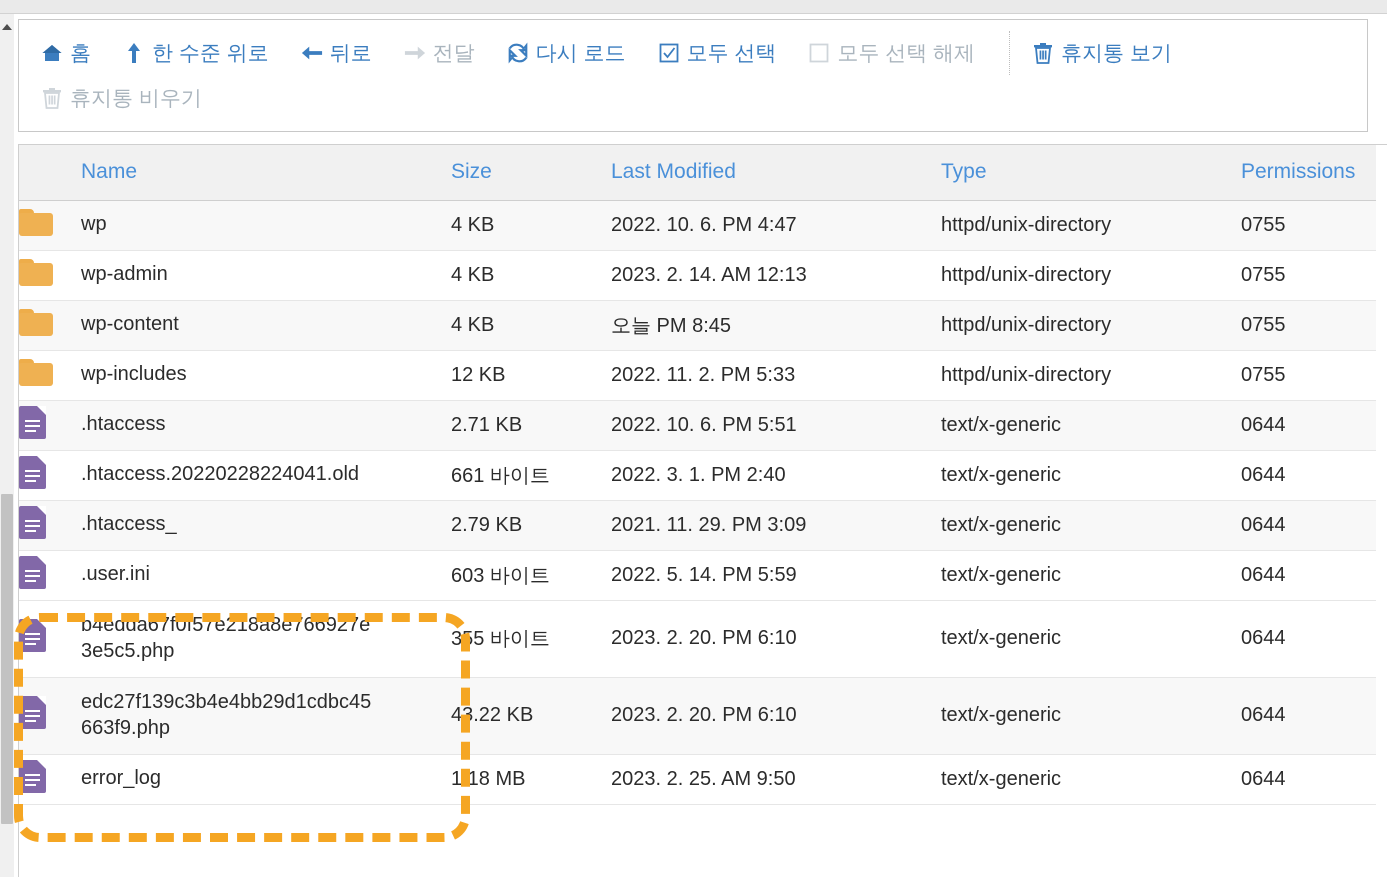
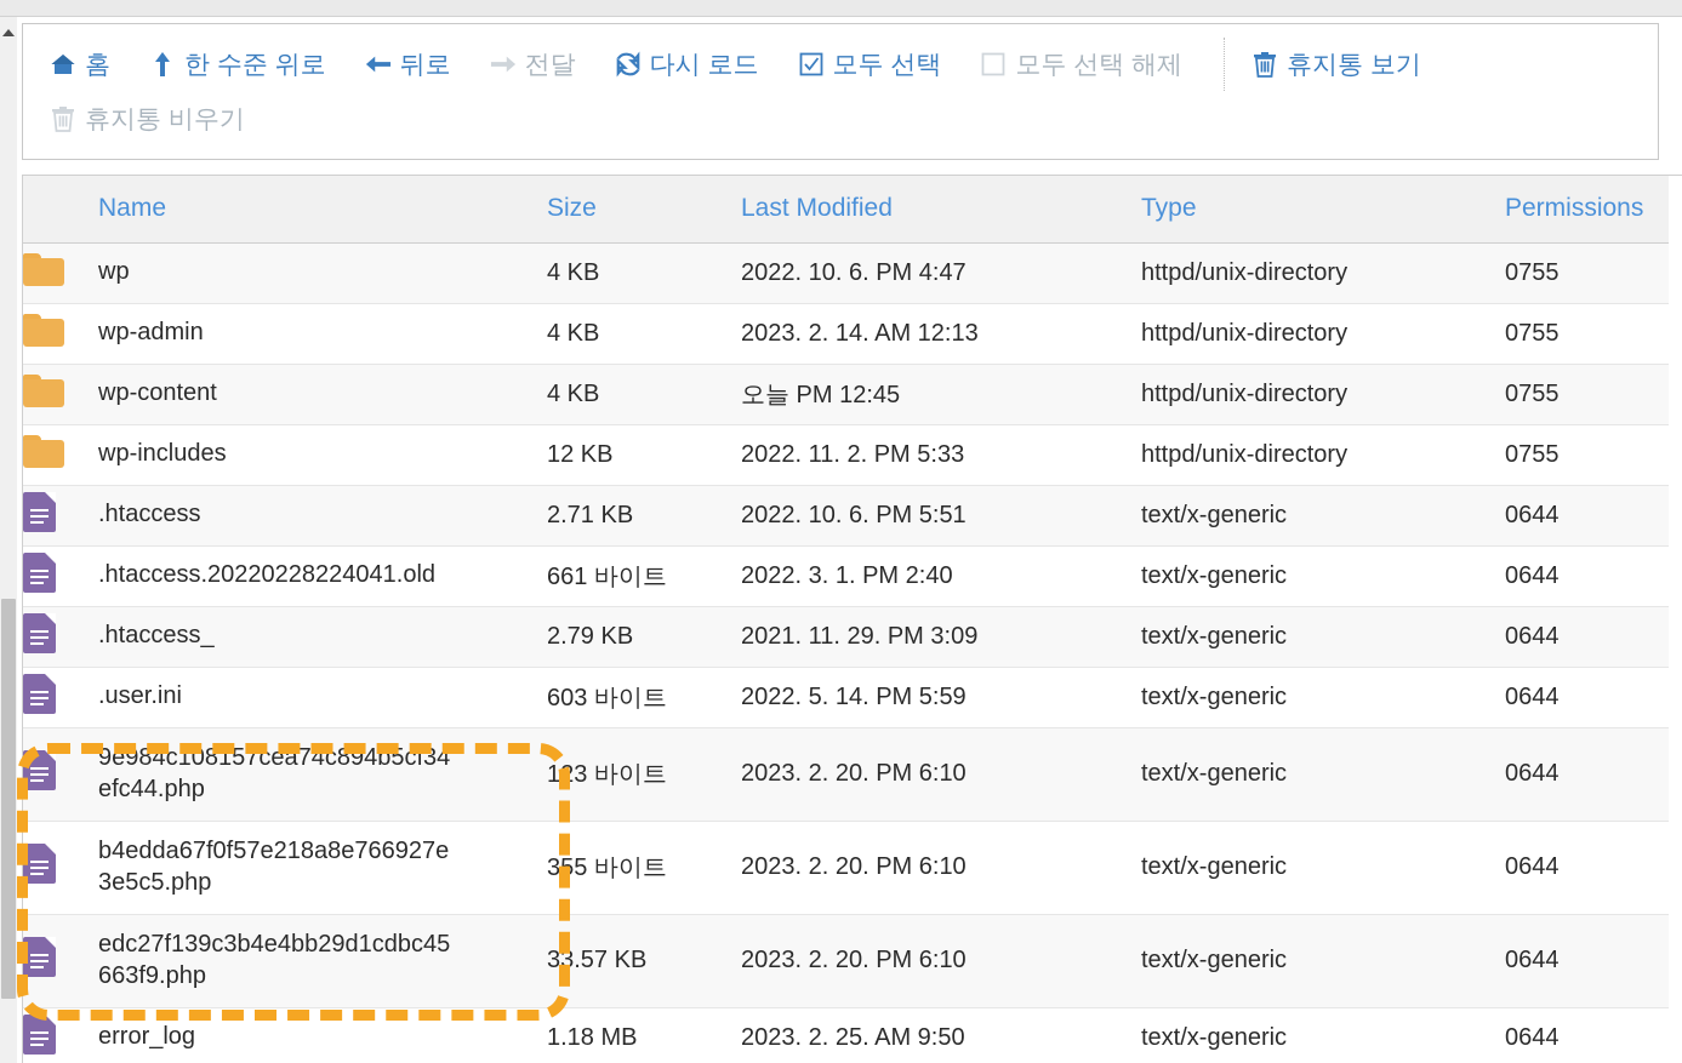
  홈
  한 수준 위로
  뒤로
  전달
  다시 로드
  모두 선택
  모두 선택 해제
  휴지통 보기
  휴지통 비우기
  	Name	Size	Last Modified	Type	Permissions
  	wp	4 KB	2022. 10. 6. PM 4:47	httpd/unix-directory	0755
  	wp-admin	4 KB	2023. 2. 14. AM 12:13	httpd/unix-directory	0755
- 	wp-content	4 KB	오늘 PM 8:45	httpd/unix-directory	0755
+ 	wp-content	4 KB	오늘 PM 12:45	httpd/unix-directory	0755
  	wp-includes	12 KB	2022. 11. 2. PM 5:33	httpd/unix-directory	0755
  	.htaccess	2.71 KB	2022. 10. 6. PM 5:51	text/x-generic	0644
  	.htaccess.20220228224041.old	661 바이트	2022. 3. 1. PM 2:40	text/x-generic	0644
  	.htaccess_	2.79 KB	2021. 11. 29. PM 3:09	text/x-generic	0644
  	.user.ini	603 바이트	2022. 5. 14. PM 5:59	text/x-generic	0644
+ 	9e984c108157cea74c894b5cf34efc44.php	123 바이트	2023. 2. 20. PM 6:10	text/x-generic	0644
  	b4edda67f0f57e218a8e766927e3e5c5.php	355 바이트	2023. 2. 20. PM 6:10	text/x-generic	0644
- 	edc27f139c3b4e4bb29d1cdbc45663f9.php	43.22 KB	2023. 2. 20. PM 6:10	text/x-generic	0644
+ 	edc27f139c3b4e4bb29d1cdbc45663f9.php	33.57 KB	2023. 2. 20. PM 6:10	text/x-generic	0644
  	error_log	1.18 MB	2023. 2. 25. AM 9:50	text/x-generic	0644
